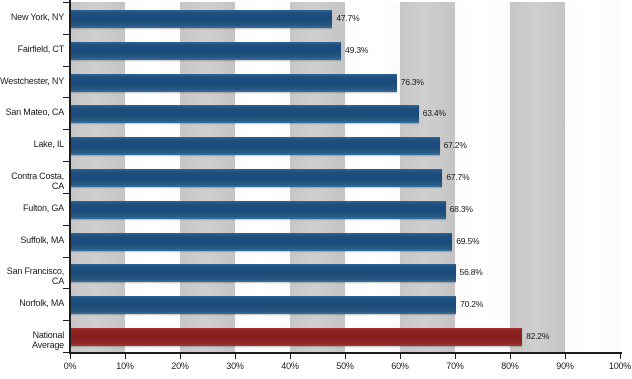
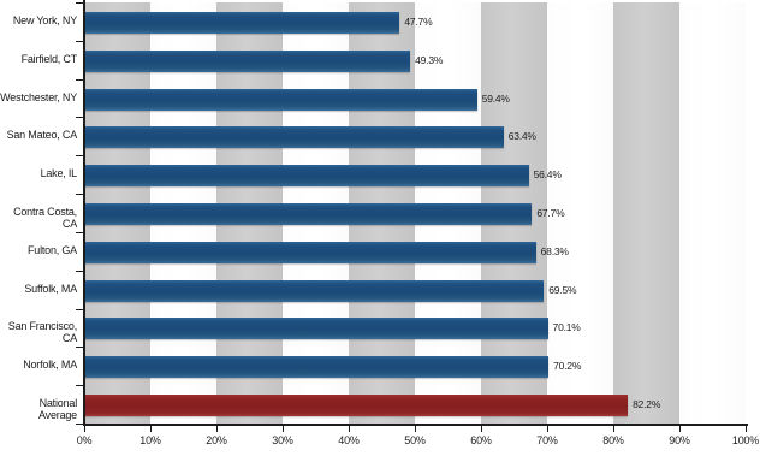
  New York, NY
  Fairfield, CT
  Westchester, NY
  San Mateo, CA
  Lake, IL
  Contra Costa, CA
  Fulton, GA
  Suffolk, MA
  San Francisco, CA
  Norfolk, MA
  National Average
  47.7%
  49.3%
- 76.3%
+ 59.4%
  63.4%
- 67.2%
+ 56.4%
  67.7%
  68.3%
  69.5%
- 56.8%
+ 70.1%
  70.2%
  82.2%
  0%
  10%
  20%
  30%
  40%
  50%
  60%
  70%
  80%
  90%
  100%
